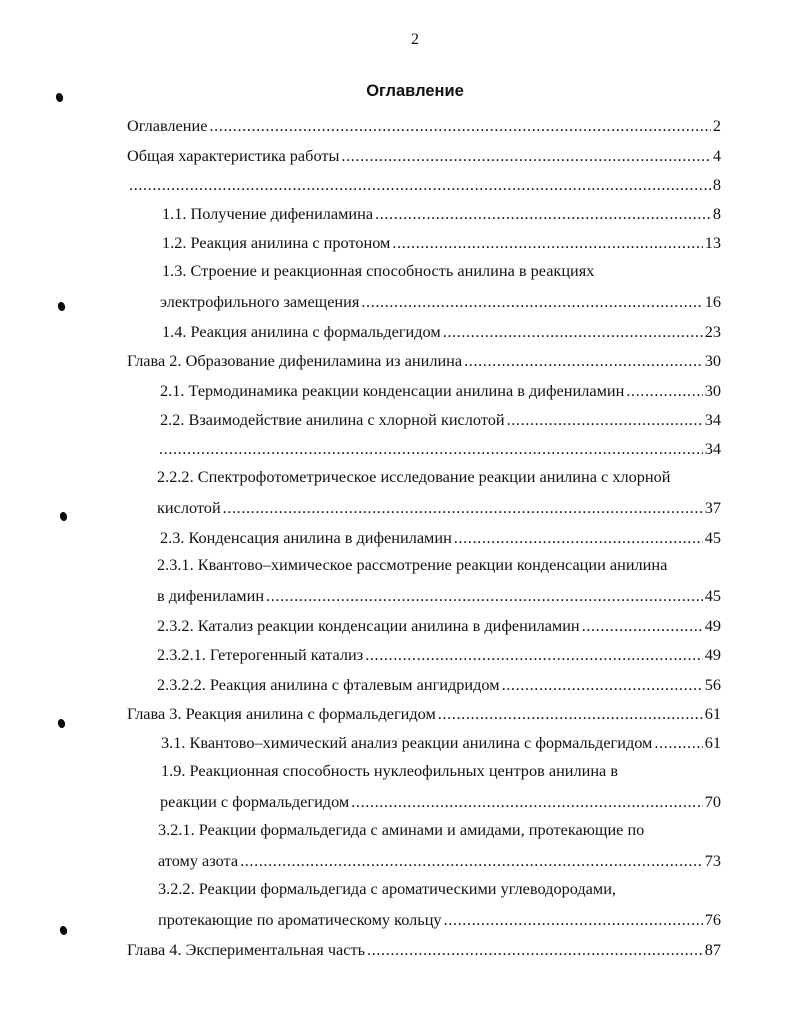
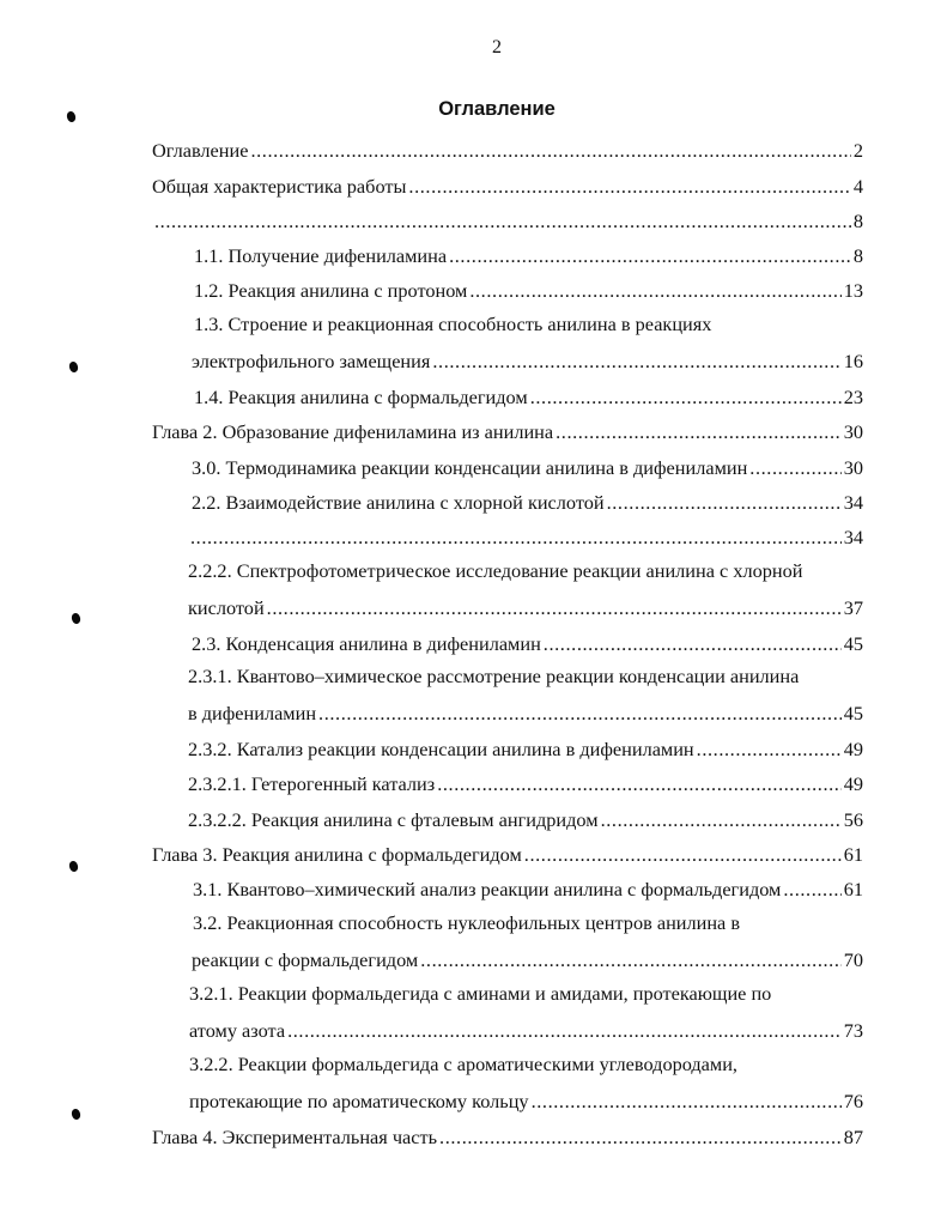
  2
  Оглавление
  Оглавление
  2
  Общая характеристика работы
  4
  8
  1.1. Получение дифениламина
  8
  1.2. Реакция анилина с протоном
  13
  1.3. Строение и реакционная способность анилина в реакциях
  электрофильного замещения
  16
  1.4. Реакция анилина с формальдегидом
  23
  Глава 2. Образование дифениламина из анилина
  30
- 2.1. Термодинамика реакции конденсации анилина в дифениламин
+ 3.0. Термодинамика реакции конденсации анилина в дифениламин
  30
  2.2. Взаимодействие анилина с хлорной кислотой
  34
  34
  2.2.2. Спектрофотометрическое исследование реакции анилина с хлорной
  кислотой
  37
  2.3. Конденсация анилина в дифениламин
  45
  2.3.1. Квантово–химическое рассмотрение реакции конденсации анилина
  в дифениламин
  45
  2.3.2. Катализ реакции конденсации анилина в дифениламин
  49
  2.3.2.1. Гетерогенный катализ
  49
  2.3.2.2. Реакция анилина с фталевым ангидридом
  56
  Глава 3. Реакция анилина с формальдегидом
  61
  3.1. Квантово–химический анализ реакции анилина с формальдегидом
  61
- 1.9. Реакционная способность нуклеофильных центров анилина в
+ 3.2. Реакционная способность нуклеофильных центров анилина в
  реакции с формальдегидом
  70
  3.2.1. Реакции формальдегида с аминами и амидами, протекающие по
  атому азота
  73
  3.2.2. Реакции формальдегида с ароматическими углеводородами,
  протекающие по ароматическому кольцу
  76
  Глава 4. Экспериментальная часть
  87
